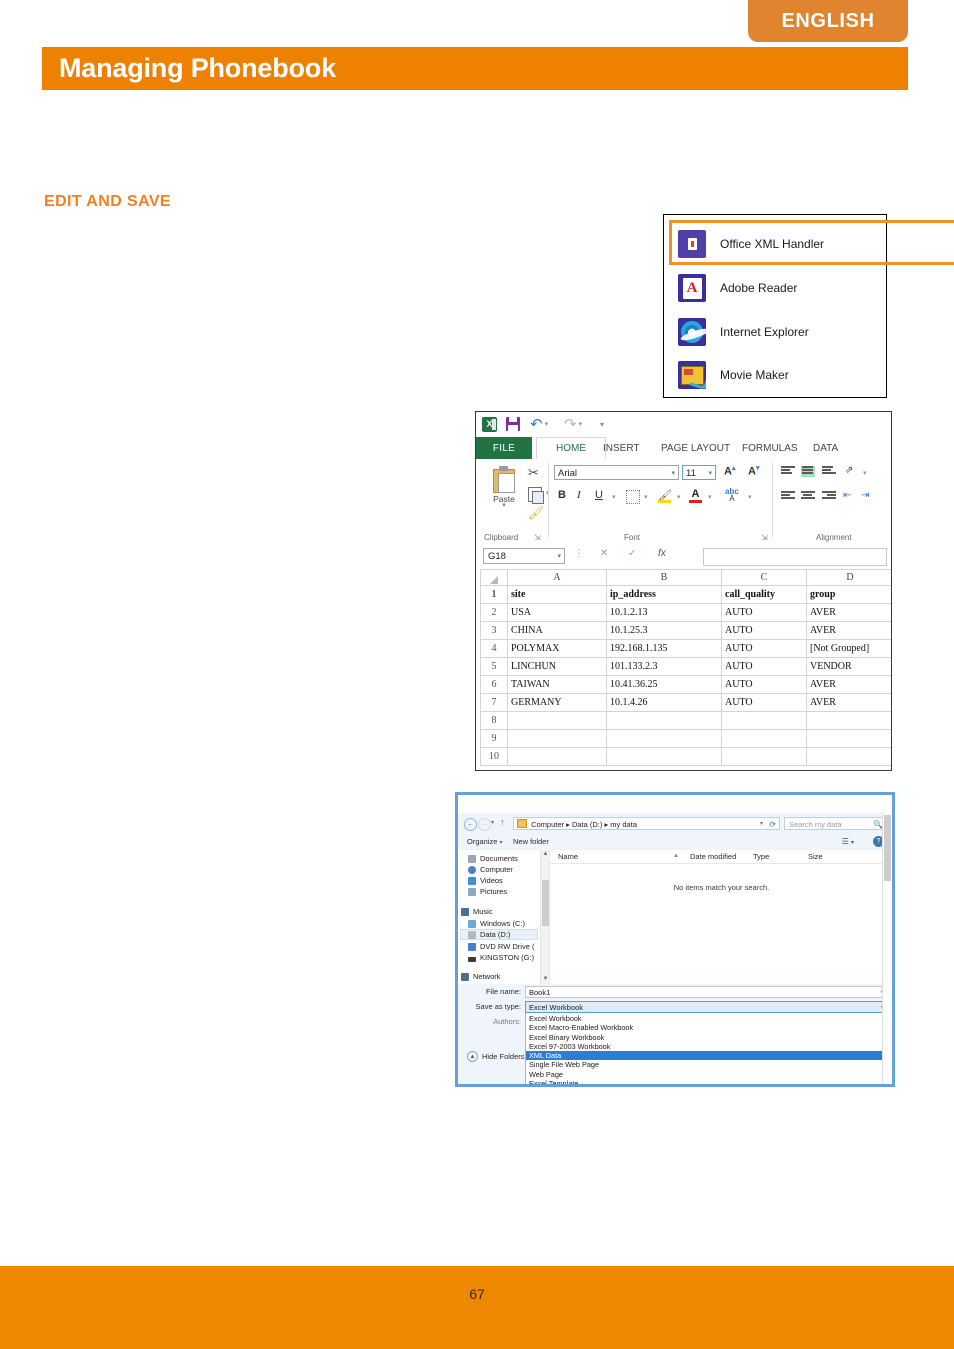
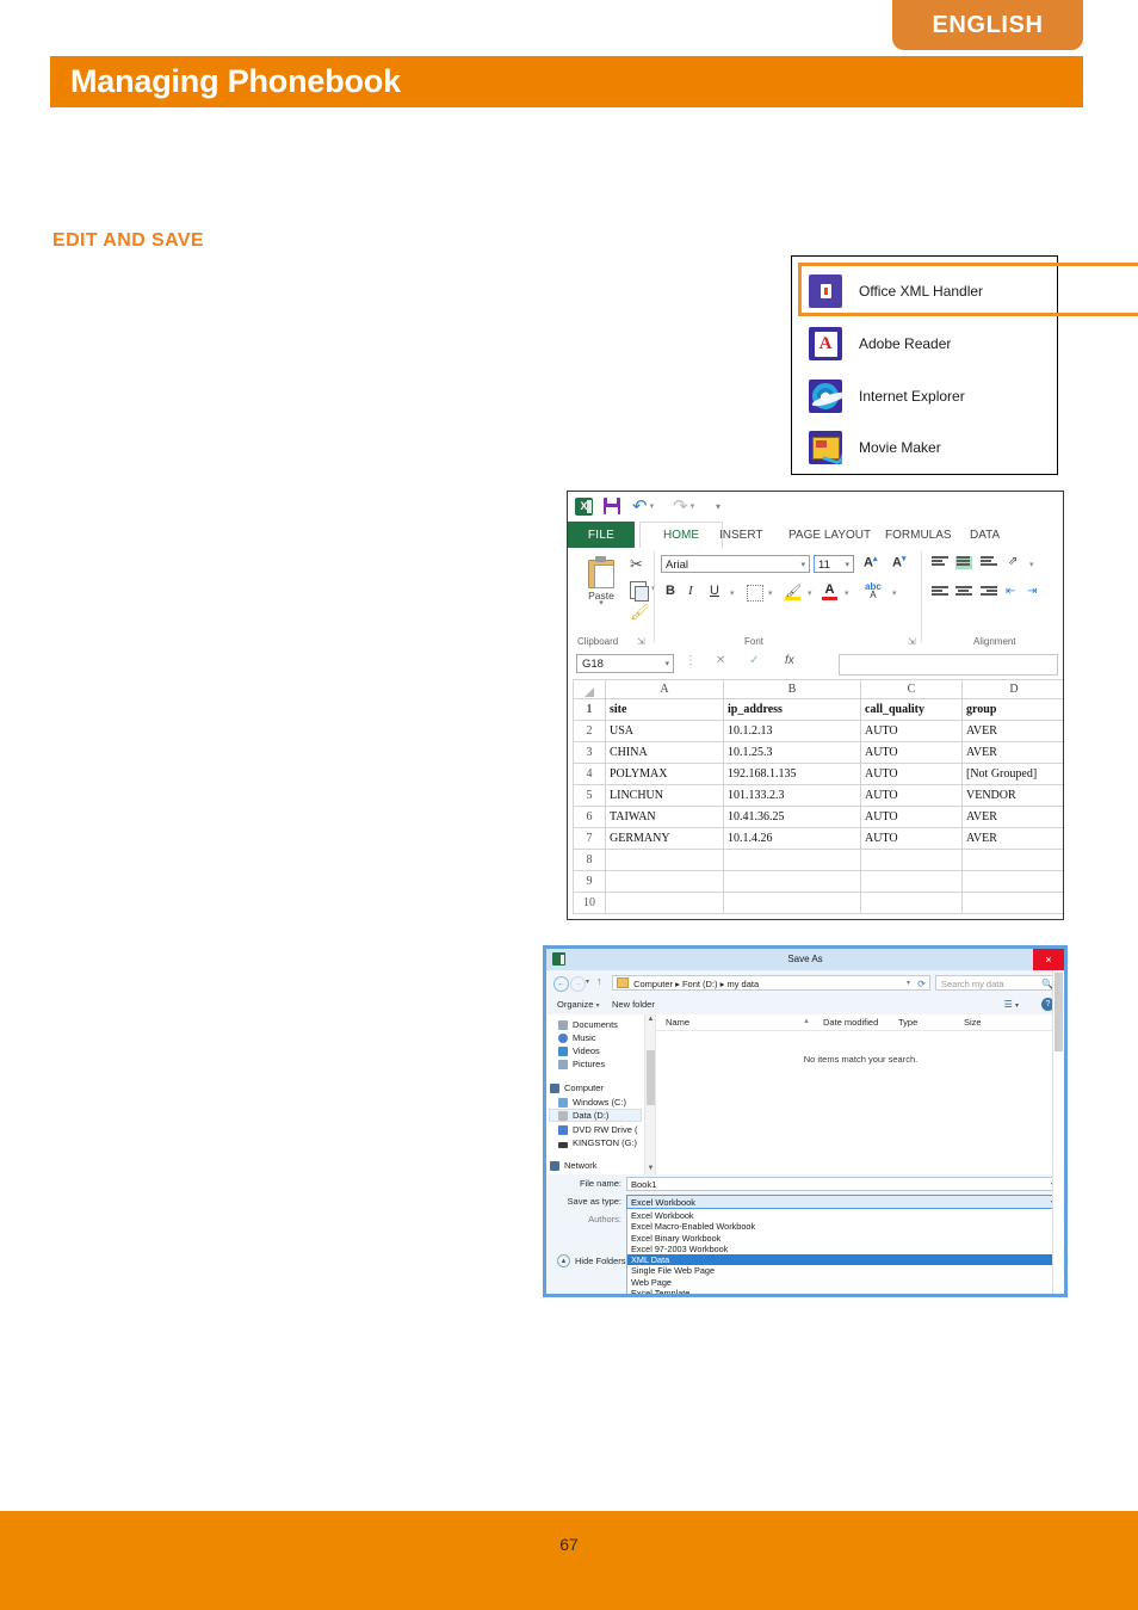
  ENGLISH
  Managing Phonebook
  EDIT AND SAVE
  Office XML Handler
  A
  Adobe Reader
  Internet Explorer
  Movie Maker
  X
  ↶
  ↷
  ▾
  FILE
  HOME
  INSERT
  PAGE LAYOUT
  FORMULAS
  DATA
  Paste
  ✂
  🖌
  Clipboard
  ⇲
  Arial
  11
  B
  I
  U
  🖌
  A
  abc
  A
  Font
  ⇲
  ⇗
  ⇤
  ⇥
  Alignment
  G18
  ⋮
  ✕
  ✓
  fx
  	A	B	C	D
  1	site	ip_address	call_quality	group
  2	USA	10.1.2.13	AUTO	AVER
  3	CHINA	10.1.25.3	AUTO	AVER
  4	POLYMAX	192.168.1.135	AUTO	[Not Grouped]
  5	LINCHUN	101.133.2.3	AUTO	VENDOR
  6	TAIWAN	10.41.36.25	AUTO	AVER
  7	GERMANY	10.1.4.26	AUTO	AVER
  8
  9
  10
+ Save As
+ ×
  ↑
- Computer ▸ Data (D:) ▸ my data
+ Computer ▸ Font (D:) ▸ my data
  ⟳
  Search my data
  🔍
  Organize
  New folder
  Documents
- Computer
+ Music
  Videos
  Pictures
- Music
+ Computer
  Windows (C:)
  Data (D:)
  DVD RW Drive (
  KINGSTON (G:)
  Network
  Name
  Date modified
  Type
  Size
  No items match your search.
  File name:
  Book1
  Save as type:
  Excel Workbook
  Authors:
  Excel Workbook
  Excel Macro-Enabled Workbook
  Excel Binary Workbook
  Excel 97-2003 Workbook
  XML Data
  Single File Web Page
  Web Page
  Excel Template
  Hide Folders
  67
